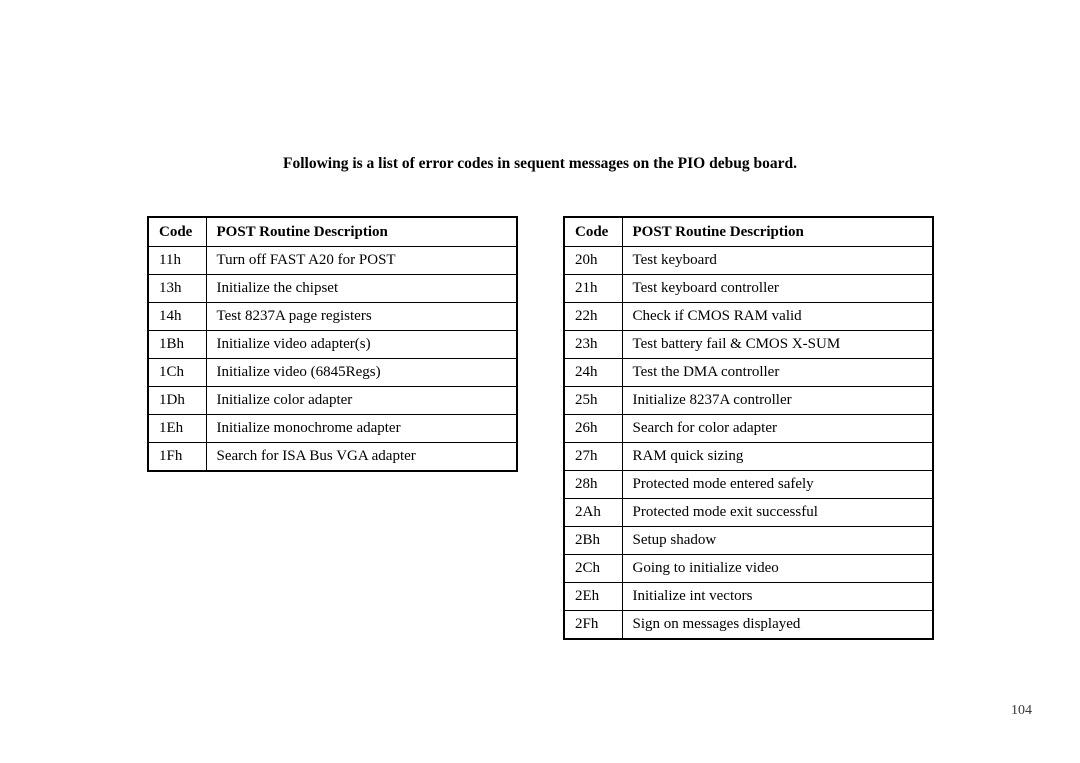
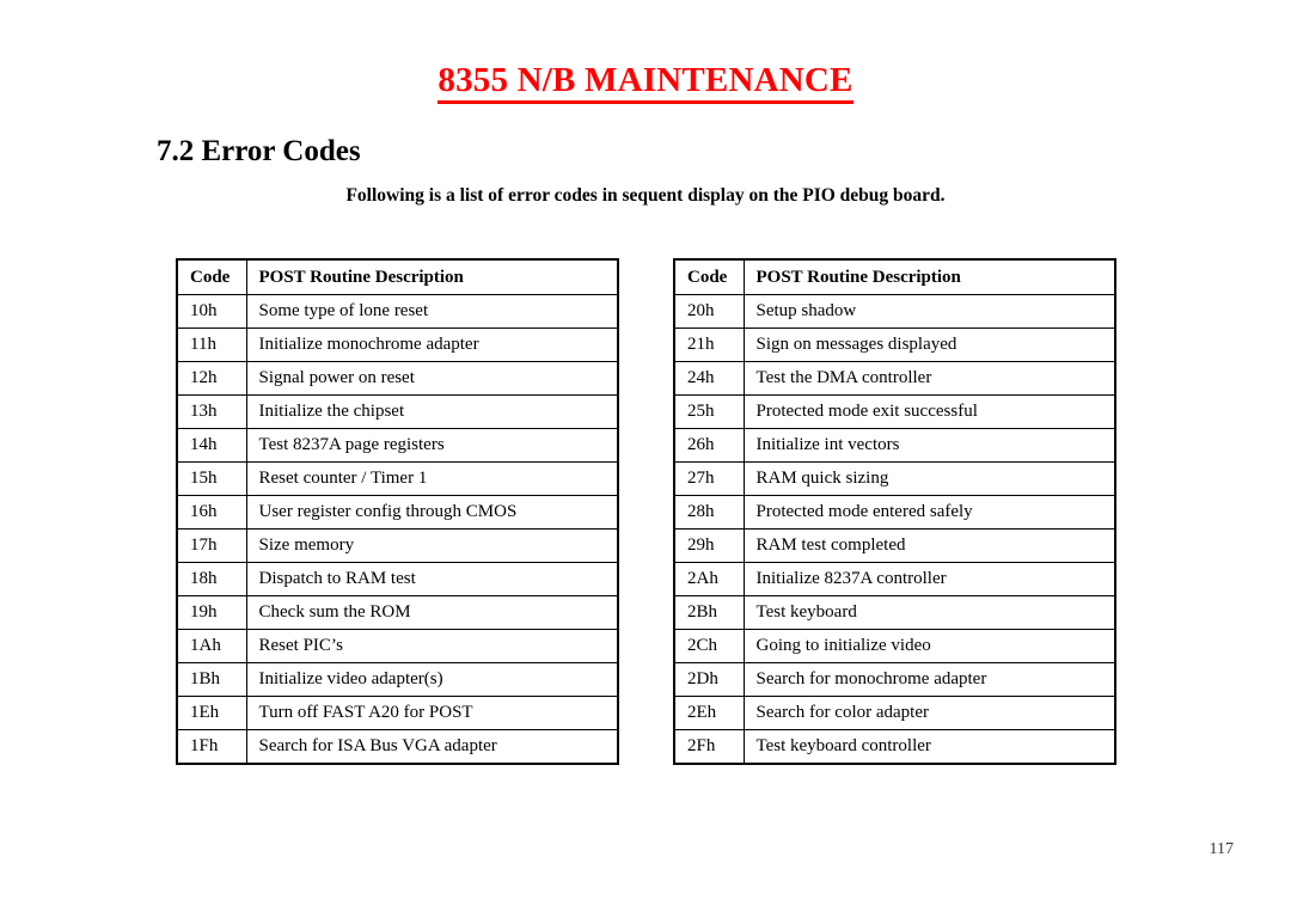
+ 8355 N/B MAINTENANCE
+ 7.2 Error Codes
- Following is a list of error codes in sequent messages on the PIO debug board.
+ Following is a list of error codes in sequent display on the PIO debug board.
  Code	POST Routine Description
+ 10h	Some type of lone reset
- 11h	Turn off FAST A20 for POST
+ 11h	Initialize monochrome adapter
+ 12h	Signal power on reset
  13h	Initialize the chipset
  14h	Test 8237A page registers
+ 15h	Reset counter / Timer 1
+ 16h	User register config through CMOS
+ 17h	Size memory
+ 18h	Dispatch to RAM test
+ 19h	Check sum the ROM
+ 1Ah	Reset PIC’s
  1Bh	Initialize video adapter(s)
- 1Ch	Initialize video (6845Regs)
- 1Dh	Initialize color adapter
- 1Eh	Initialize monochrome adapter
+ 1Eh	Turn off FAST A20 for POST
  1Fh	Search for ISA Bus VGA adapter
  Code	POST Routine Description
- 20h	Test keyboard
+ 20h	Setup shadow
- 21h	Test keyboard controller
+ 21h	Sign on messages displayed
- 22h	Check if CMOS RAM valid
- 23h	Test battery fail & CMOS X-SUM
  24h	Test the DMA controller
- 25h	Initialize 8237A controller
+ 25h	Protected mode exit successful
- 26h	Search for color adapter
+ 26h	Initialize int vectors
  27h	RAM quick sizing
  28h	Protected mode entered safely
+ 29h	RAM test completed
- 2Ah	Protected mode exit successful
+ 2Ah	Initialize 8237A controller
- 2Bh	Setup shadow
+ 2Bh	Test keyboard
  2Ch	Going to initialize video
+ 2Dh	Search for monochrome adapter
- 2Eh	Initialize int vectors
+ 2Eh	Search for color adapter
- 2Fh	Sign on messages displayed
+ 2Fh	Test keyboard controller
- 104
+ 117
